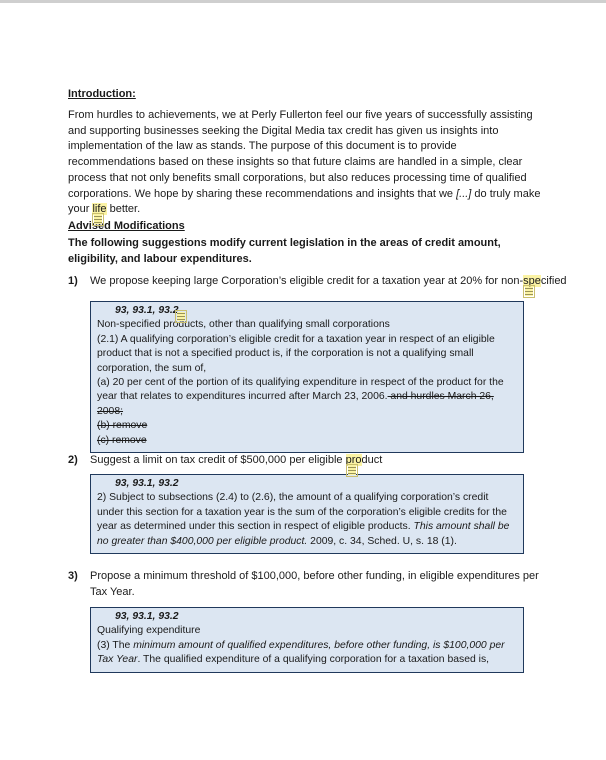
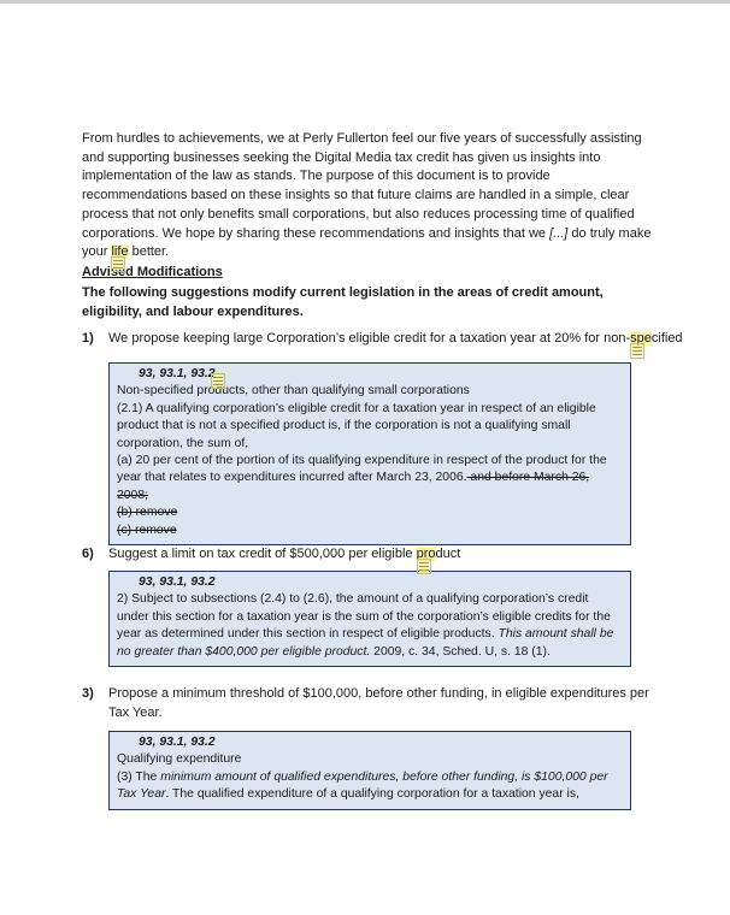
- Introduction:
  From hurdles to achievements, we at Perly Fullerton feel our five years of successfully assisting and supporting businesses seeking the Digital Media tax credit has given us insights into implementation of the law as stands. The purpose of this document is to provide recommendations based on these insights so that future claims are handled in a simple, clear process that not only benefits small corporations, but also reduces processing time of qualified corporations. We hope by sharing these recommendations and insights that we [...] do truly make your life better.
  Advid Modifications
  The following suggestions modify current legislation in the areas of credit amount, eligibility, and labour expenditures.
  1)
  We propose keeping large Corporation’s eligible credit for a taxation year at 20% for non-specified
  93, 93.1, 93.
  Non-specified products, other than qualifying small corporations
  (2.1) A qualifying corporation’s eligible credit for a taxation year in respect of an eligible product that is not a specified product is, if the corporation is not a qualifying small corporation, the sum of,
- (a) 20 per cent of the portion of its qualifying expenditure in respect of the product for the year that relates to expenditures incurred after March 23, 2006. and hurdles March 26, 2008;
+ (a) 20 per cent of the portion of its qualifying expenditure in respect of the product for the year that relates to expenditures incurred after March 23, 2006. and before March 26, 2008;
  (b) remove
  (c) remove
- 2)
+ 6)
  Suggest a limit on tax credit of $500,000 per eligible product
  93, 93.1, 93.2
  2) Subject to subsections (2.4) to (2.6), the amount of a qualifying corporation’s credit under this section for a taxation year is the sum of the corporation’s eligible credits for the year as determined under this section in respect of eligible products. This amount shall be no greater than $400,000 per eligible product. 2009, c. 34, Sched. U, s. 18 (1).
  3)
  Propose a minimum threshold of $100,000, before other funding, in eligible expenditures per Tax Year.
  93, 93.1, 93.2
  Qualifying expenditure
- (3) The minimum amount of qualified expenditures, before other funding, is $100,000 per Tax Year. The qualified expenditure of a qualifying corporation for a taxation based is,
+ (3) The minimum amount of qualified expenditures, before other funding, is $100,000 per Tax Year. The qualified expenditure of a qualifying corporation for a taxation year is,
